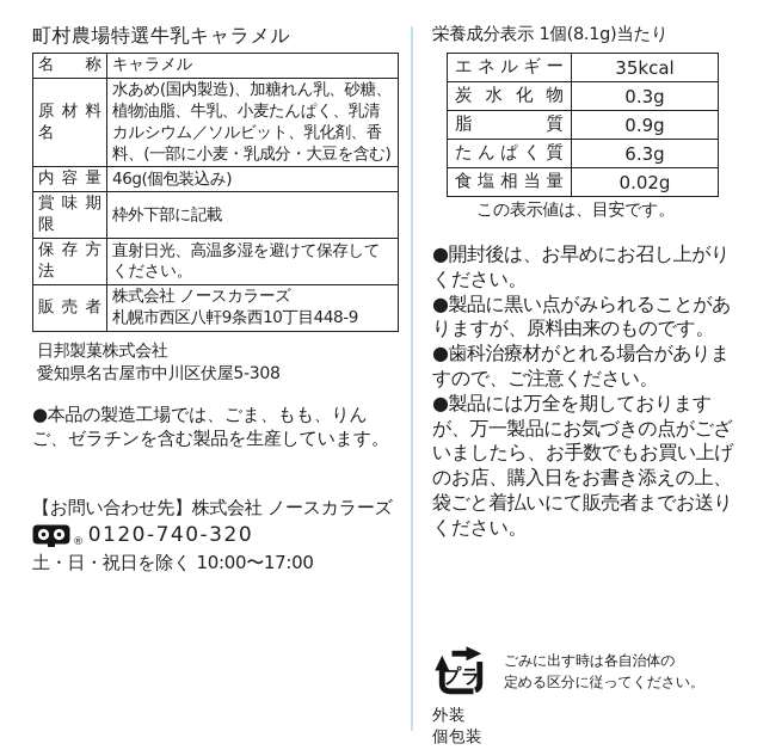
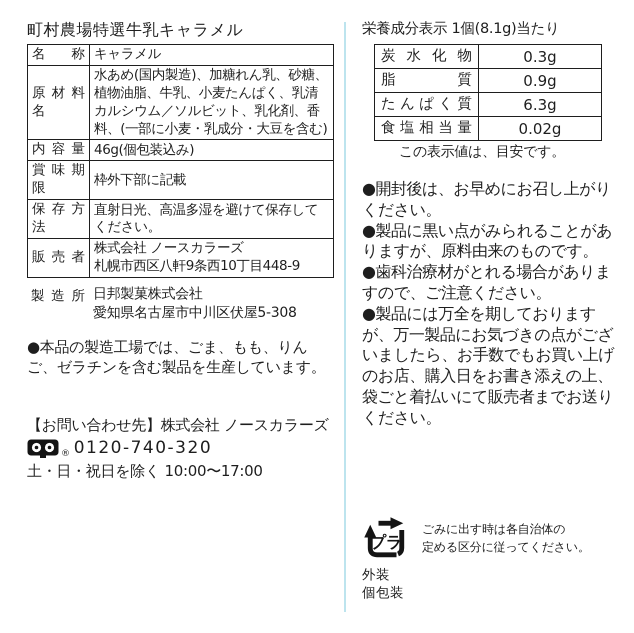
  町村農場特選牛乳キャラメル
  名称	キャラメル
  原材料名	水あめ(国内製造)、加糖れん乳、砂糖、植物油脂、牛乳、小麦たんぱく、乳清カルシウム／ソルビット、乳化剤、香料、(一部に小麦・乳成分・大豆を含む)
  内容量	46g(個包装込み)
  賞味期限	枠外下部に記載
  保存方法	直射日光、高温多湿を避けて保存してください。
  販売者	株式会社 ノースカラーズ 札幌市西区八軒9条西10丁目448-9
+ 製造所
  日邦製菓株式会社
  愛知県名古屋市中川区伏屋5-308
  ●本品の製造工場では、ごま、もも、りんご、ゼラチンを含む製品を生産しています。
  【お問い合わせ先】株式会社 ノースカラーズ
  ®
  0120-740-320
  土・日・祝日を除く 10:00〜17:00
  栄養成分表示 1個(8.1g)当たり
- エネルギー	35kcal
  炭水化物	0.3g
  脂質	0.9g
  たんぱく質	6.3g
  食塩相当量	0.02g
  この表示値は、目安です。
  ●開封後は、お早めにお召し上がりください。
  ●製品に黒い点がみられることがありますが、原料由来のものです。
  ●歯科治療材がとれる場合がありますので、ご注意ください。
  ●製品には万全を期しておりますが、万一製品にお気づきの点がございましたら、お手数でもお買い上げのお店、購入日をお書き添えの上、袋ごと着払いにて販売者までお送りください。
  プラ
  外装
  個包装
  ごみに出す時は各自治体の
  定める区分に従ってください。
